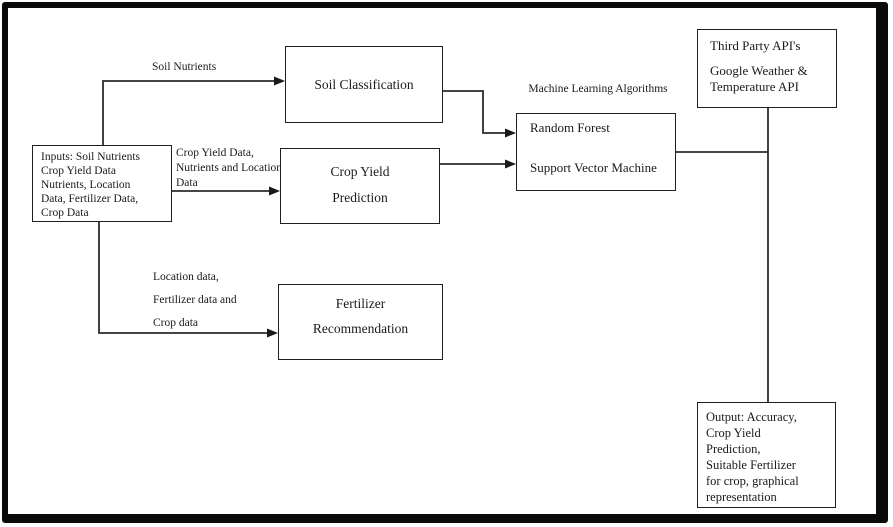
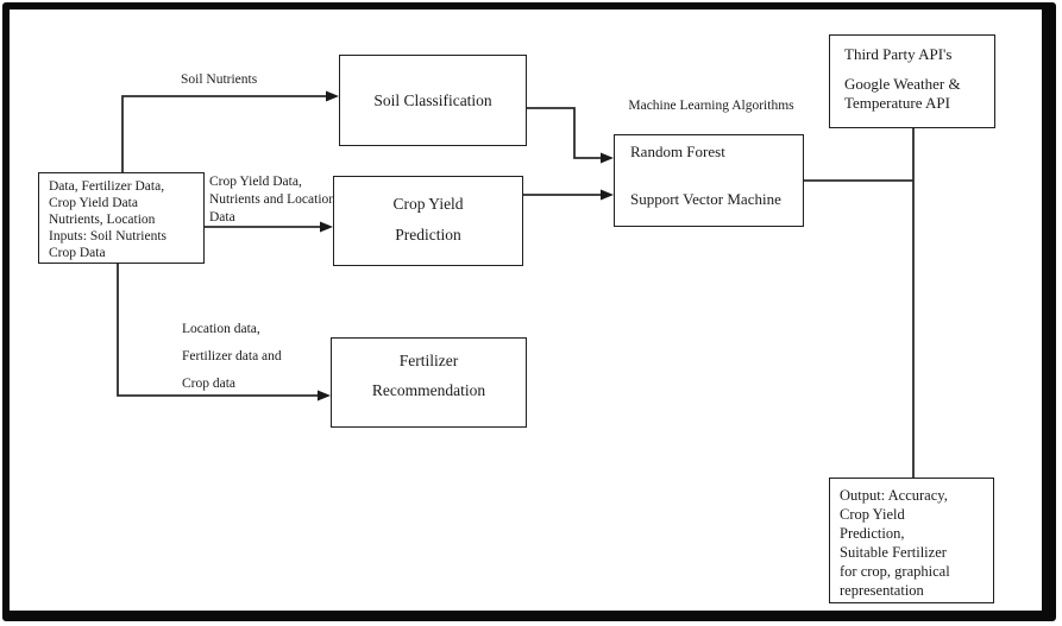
  Soil Nutrients
  Crop Yield Data,
  Nutrients and Locatio
  Data
  Machine Learning Algorithms
  Location data,
  Fertilizer data and
  Crop data
- Inputs: Soil Nutrients
+ Data, Fertilizer Data,
  Crop Yield Data
  Nutrients, Location
- Data, Fertilizer Data,
+ Inputs: Soil Nutrients
  Crop Data
  Soil Classification
  Crop Yield
  Prediction
  Fertilizer
  Recommendation
  Random Forest
  Support Vector Machine
  Third Party API's
  Google Weather &
  Temperature API
  Output: Accuracy,
  Crop Yield
  Prediction,
  Suitable Fertilizer
  for crop, graphical
  representation
